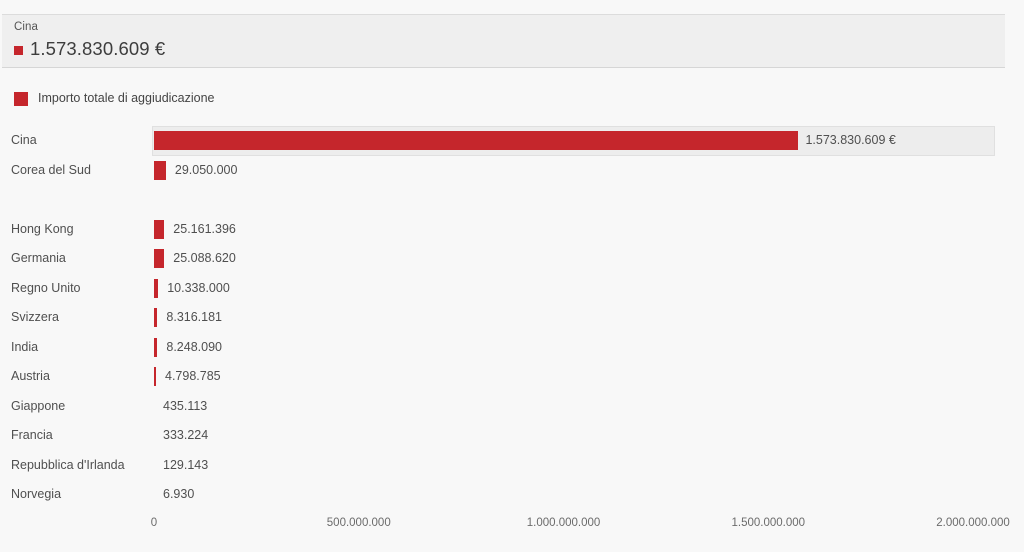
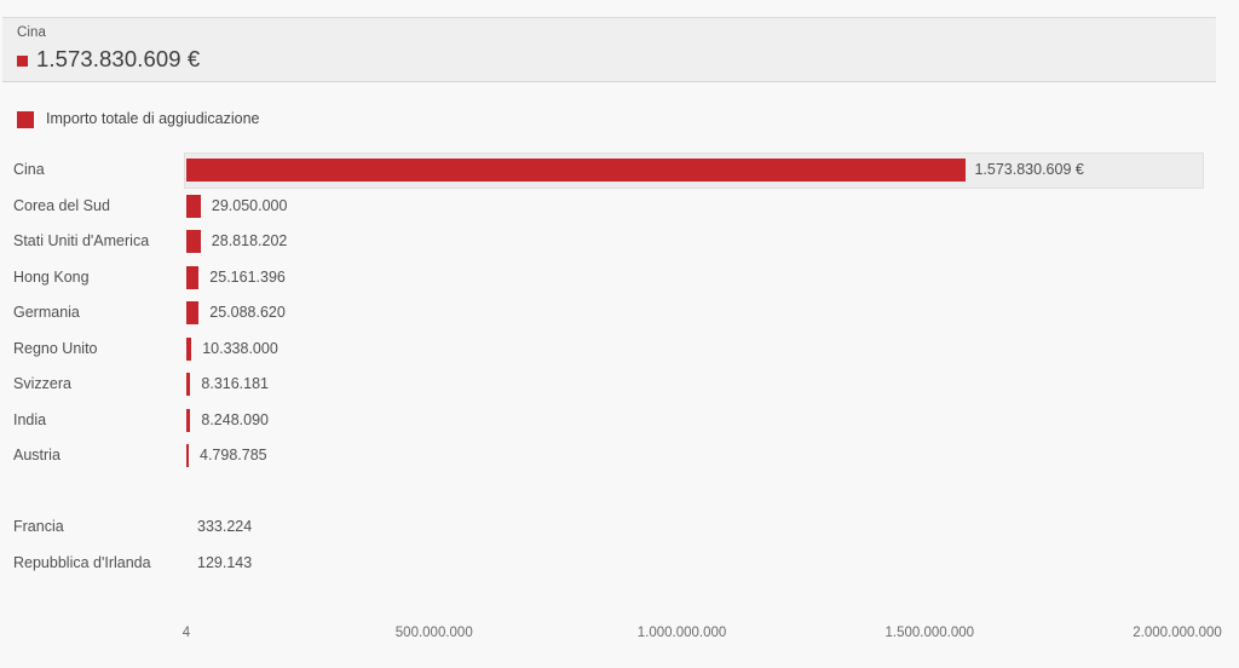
  Cina
  1.573.830.609 €
  Importo totale di aggiudicazione
  Cina
  1.573.830.609 €
  Corea del Sud
  29.050.000
+ Stati Uniti d'America
+ 28.818.202
  Hong Kong
  25.161.396
  Germania
  25.088.620
  Regno Unito
  10.338.000
  Svizzera
  8.316.181
  India
  8.248.090
  Austria
  4.798.785
- Giappone
- 435.113
  Francia
  333.224
  Repubblica d'Irlanda
  129.143
- Norvegia
- 6.930
- 0
+ 4
  500.000.000
  1.000.000.000
  1.500.000.000
  2.000.000.000
